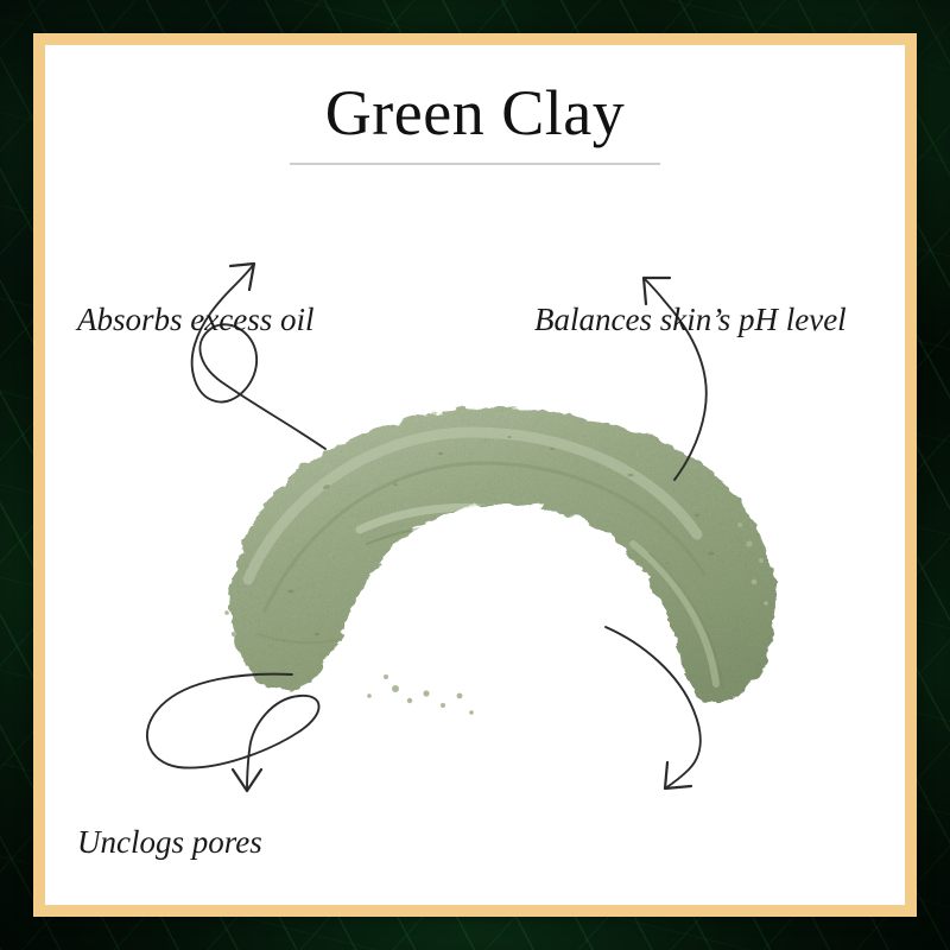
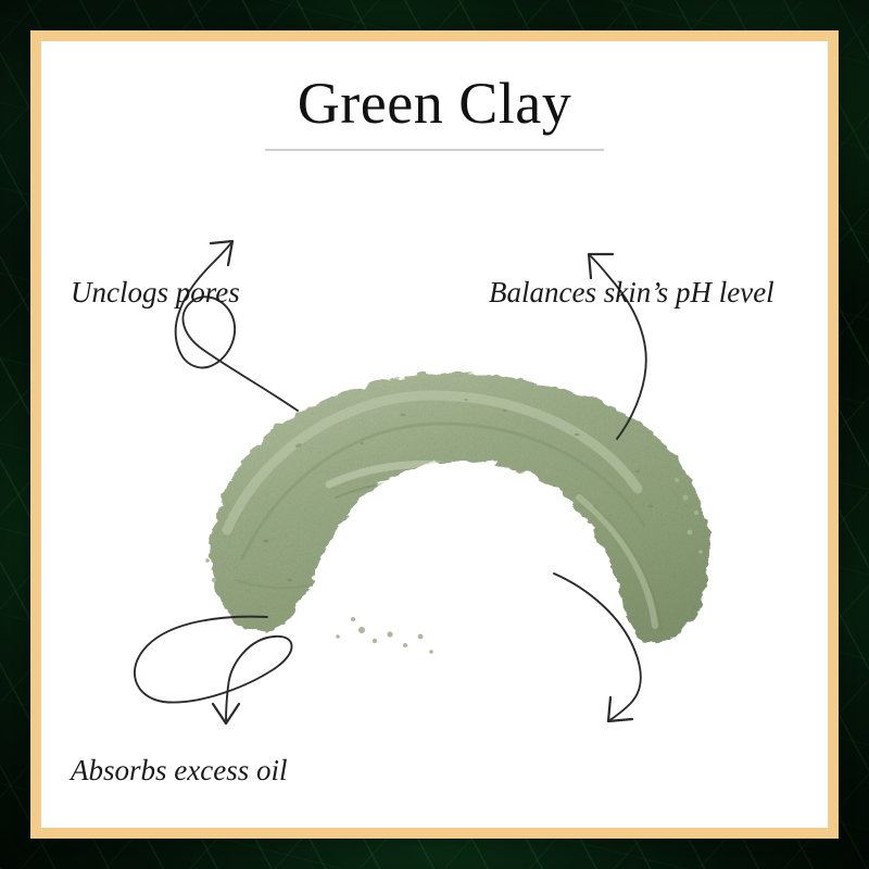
  Green Clay
- Absorbs excess oil
+ Unclogs pores
  Balances skin’s pH level
- Unclogs pores
+ Absorbs excess oil
